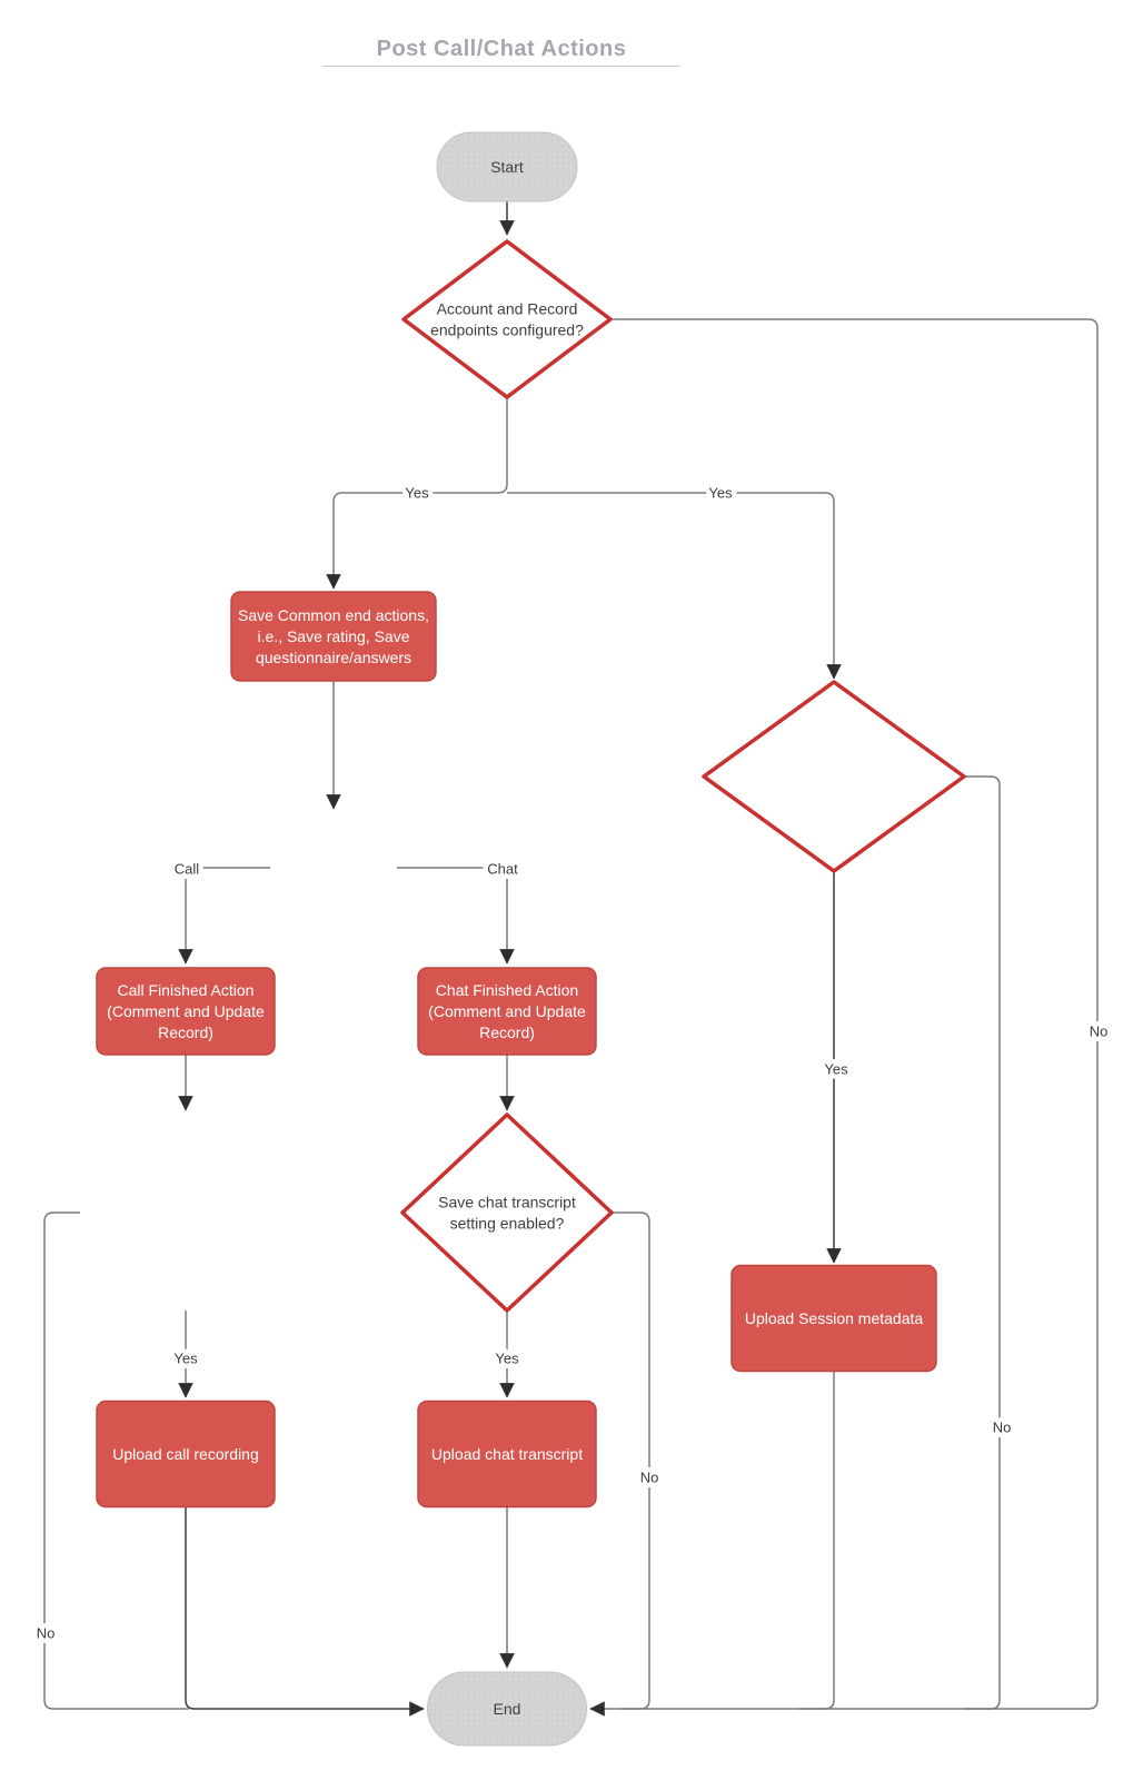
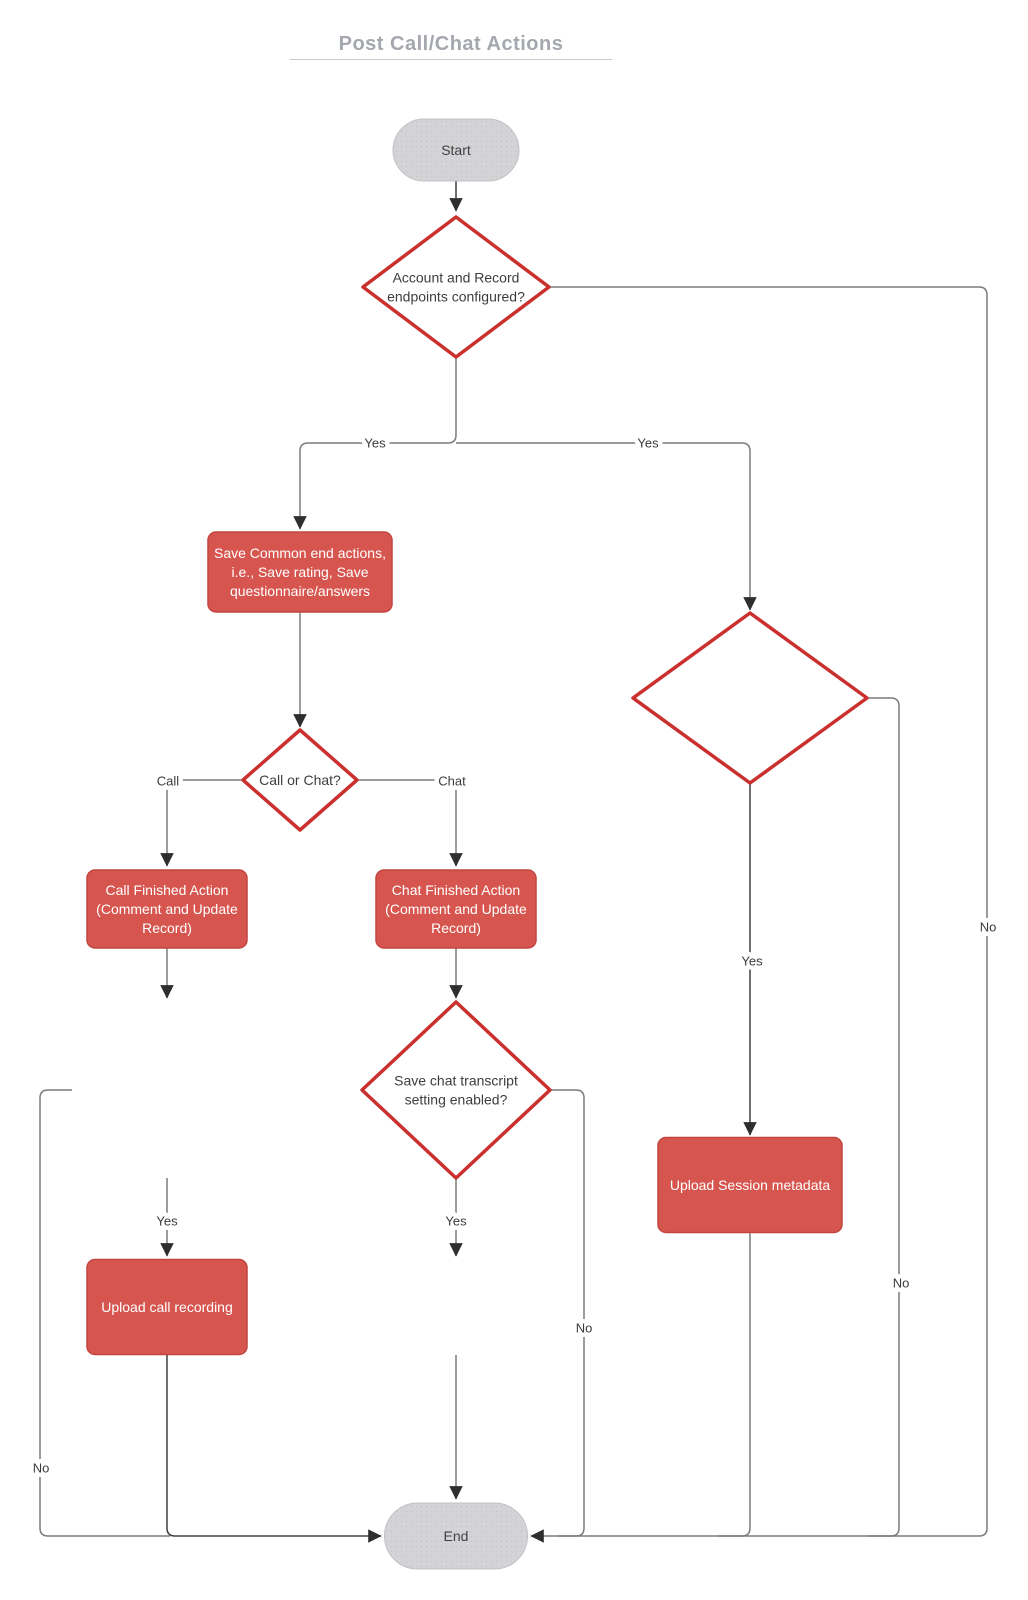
  Post Call/Chat Actions
  Start
  Account and Record endpoints configured?
  Save Common end actions, i.e., Save rating, Save questionnaire/answers
+ Call or Chat?
  Call Finished Action (Comment and Update Record)
  Chat Finished Action (Comment and Update Record)
  Save chat transcript setting enabled?
  Upload call recording
- Upload chat transcript
  Upload Session metadata
  End
  Yes
  Yes
  No
  No
  Yes
  No
  Call
  Chat
  Yes
  Yes
  No
